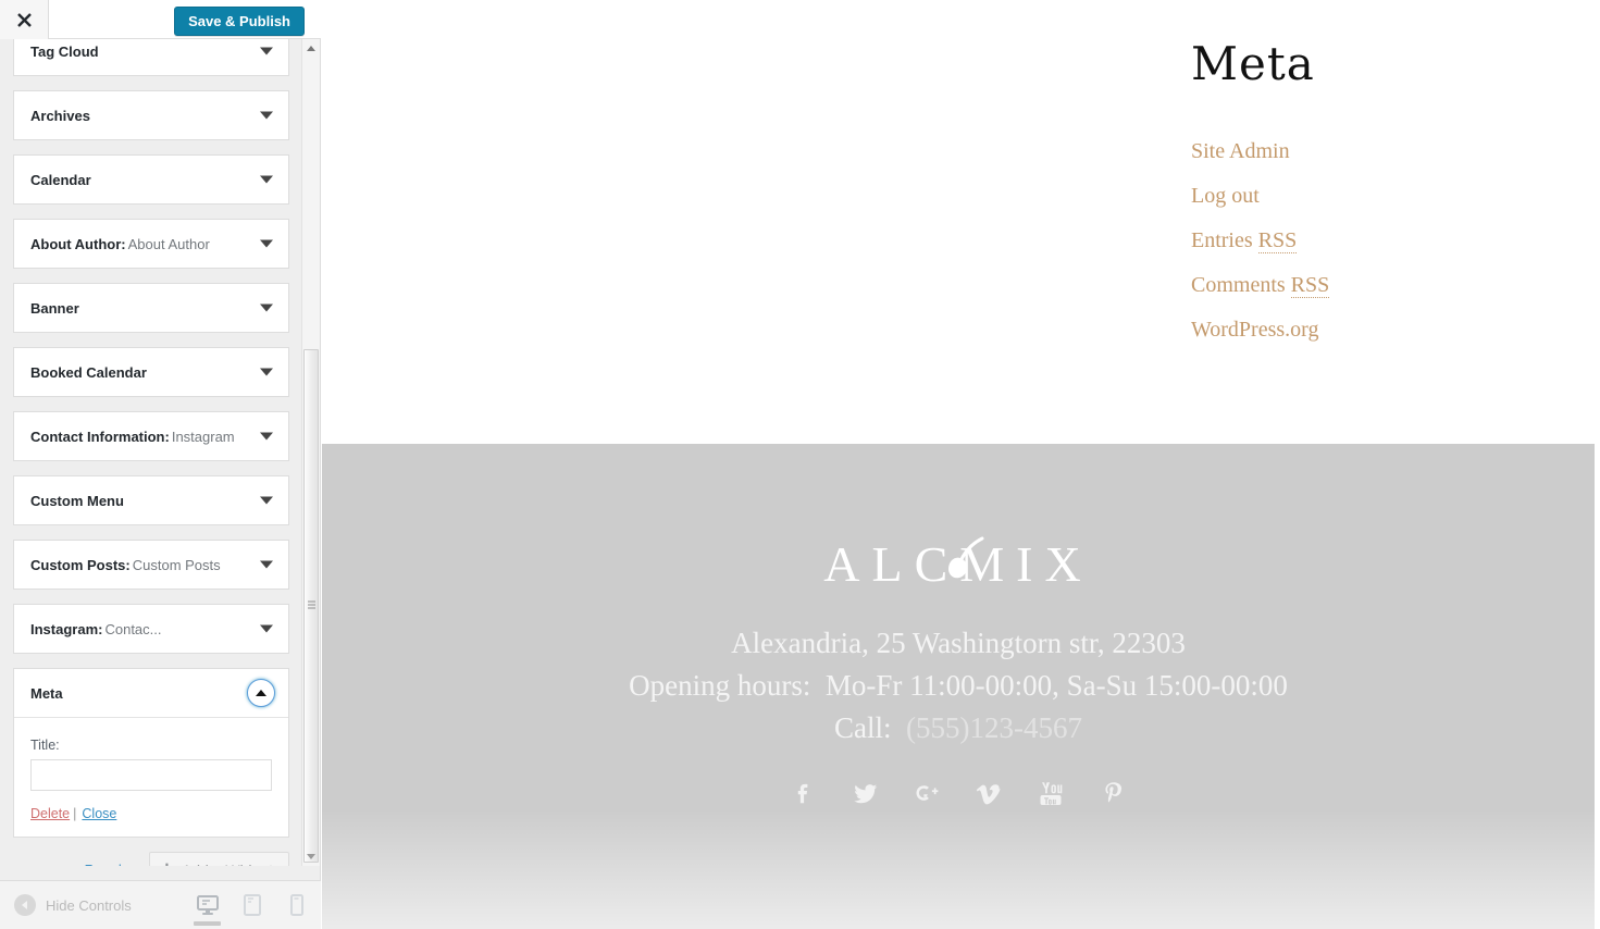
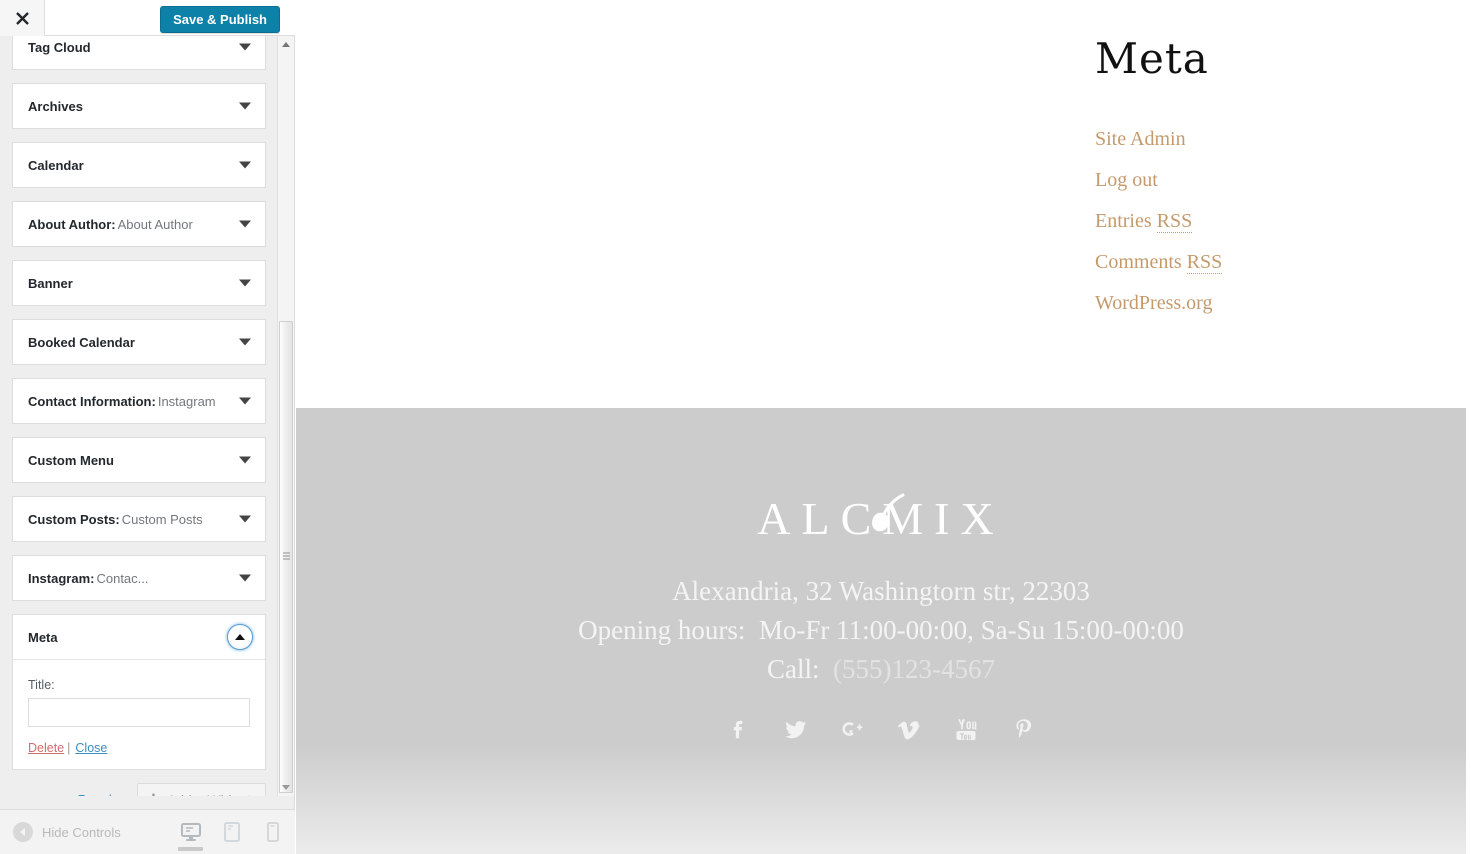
  Save & Publish
  Tag Cloud
  Archives
  Calendar
  About Author: About Author
  Banner
  Booked Calendar
  Contact Information: Instagram
  Custom Menu
  Custom Posts: Custom Posts
  Instagram: Contac...
  Meta
  Title:
  Delete | Close
  Hide Controls
  Meta
  Site Admin
  Log out
  Entries RSS
  Comments RSS
  WordPress.org
  ALC
  MIX
- Alexandria, 25 Washingtorn str, 22303
+ Alexandria, 32 Washingtorn str, 22303
  Opening hours: Mo-Fr 11:00-00:00, Sa-Su 15:00-00:00
